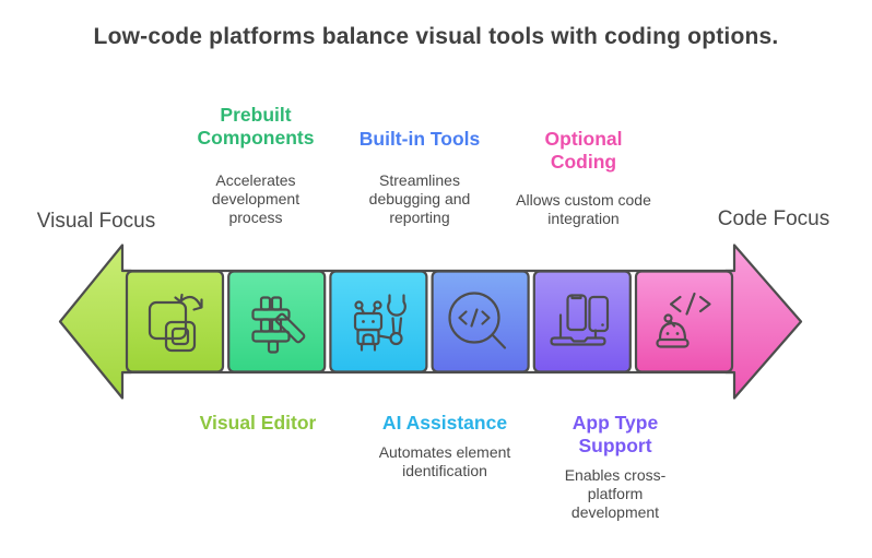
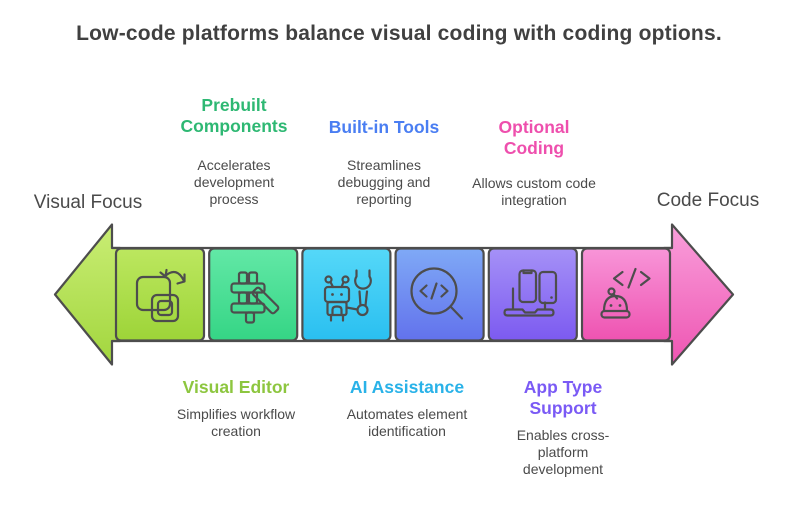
- Low-code platforms balance visual tools with coding options.
+ Low-code platforms balance visual coding with coding options.
  Visual Focus
  Code Focus
  Prebuilt
  Components
  Accelerates
  development
  process
  Built-in Tools
  Streamlines
  debugging and
  reporting
  Optional
  Coding
  Allows custom code
  integration
  Visual Editor
+ Simplifies workflow
+ creation
  AI Assistance
  Automates element
  identification
  App Type
  Support
  Enables cross-
  platform
  development
